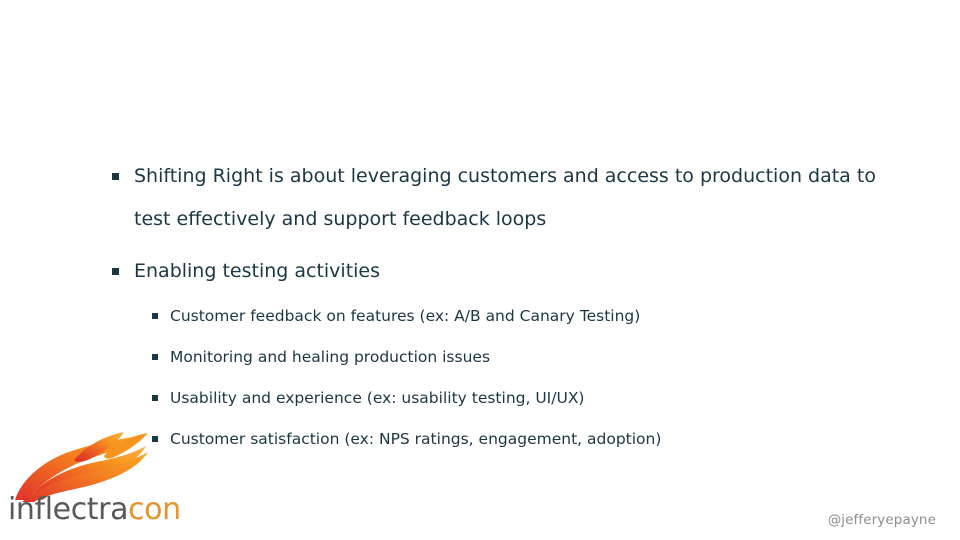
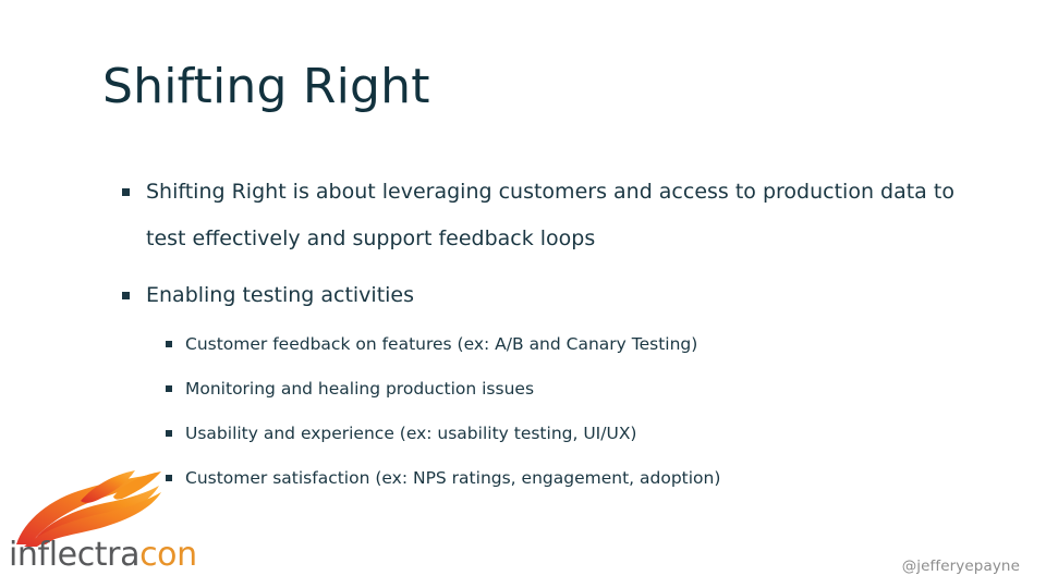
+ Shifting Right
  Shifting Right is about leveraging customers and access to production data to test effectively and support feedback loops
  Enabling testing activities
  Customer feedback on features (ex: A/B and Canary Testing)
  Monitoring and healing production issues
  Usability and experience (ex: usability testing, UI/UX)
  Customer satisfaction (ex: NPS ratings, engagement, adoption)
  inflectracon
  @jefferyepayne
